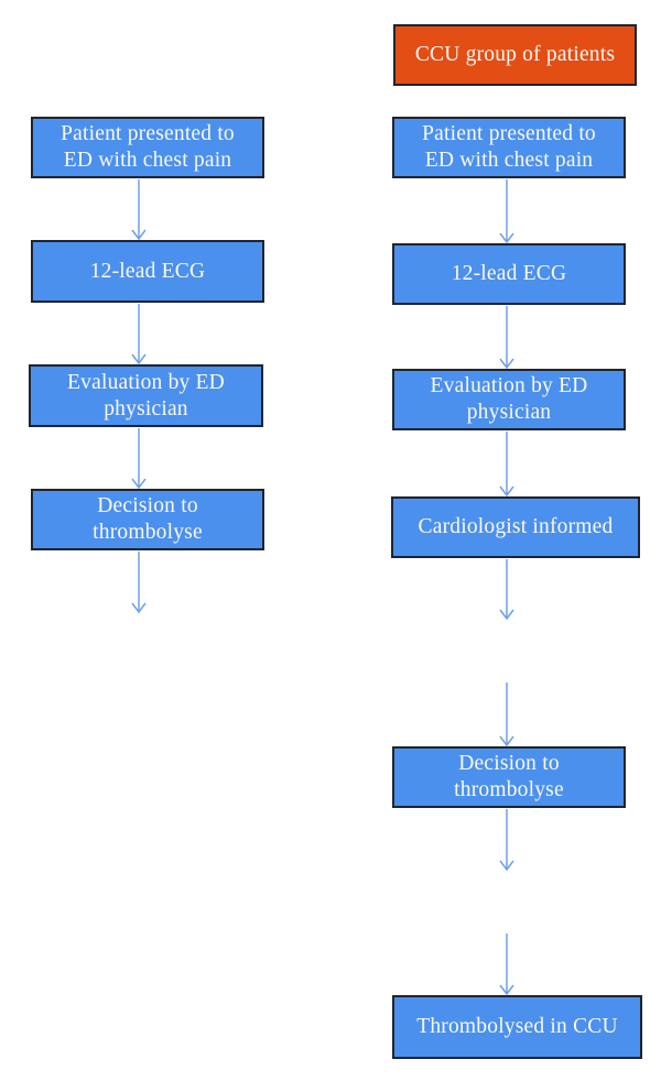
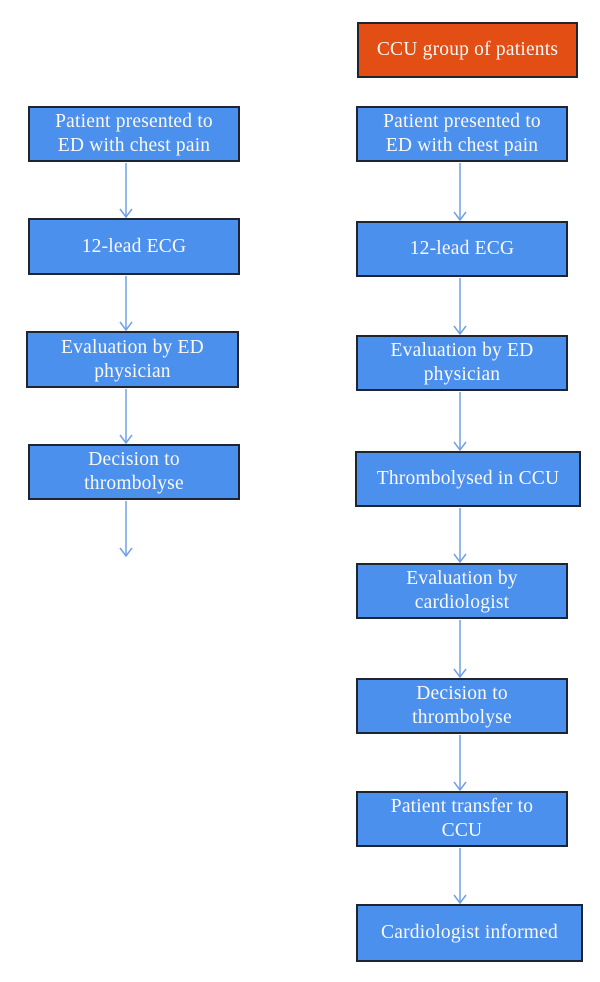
  Patient presented to ED with chest pain
  12-lead ECG
  Evaluation by ED physician
  Decision to thrombolyse
  CCU group of patients
  Patient presented to ED with chest pain
  12-lead ECG
  Evaluation by ED physician
- Cardiologist informed
+ Thrombolysed in CCU
+ Evaluation by cardiologist
  Decision to thrombolyse
+ Patient transfer to CCU
- Thrombolysed in CCU
+ Cardiologist informed
